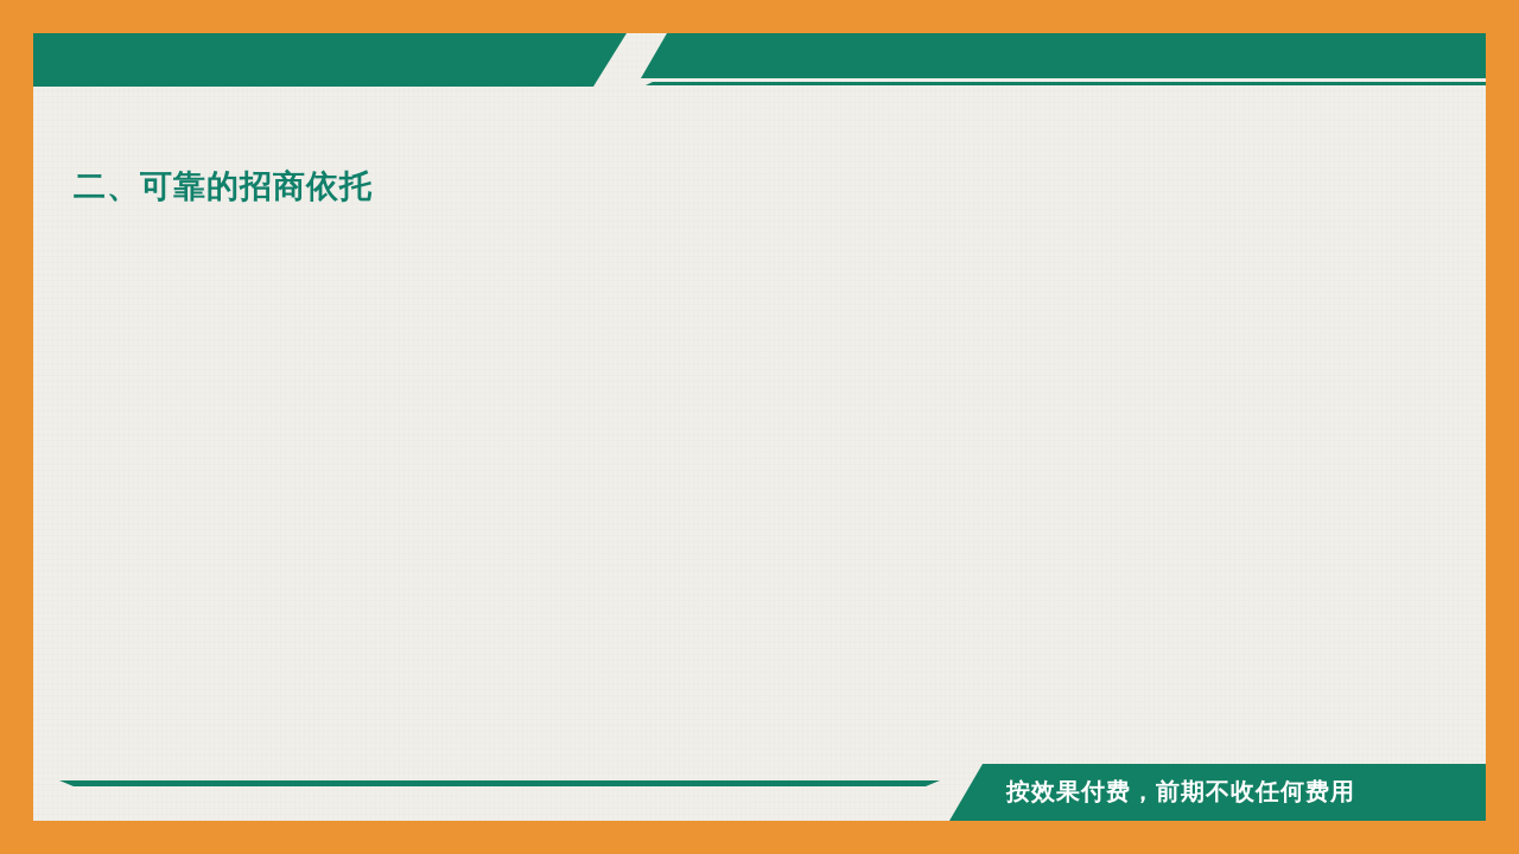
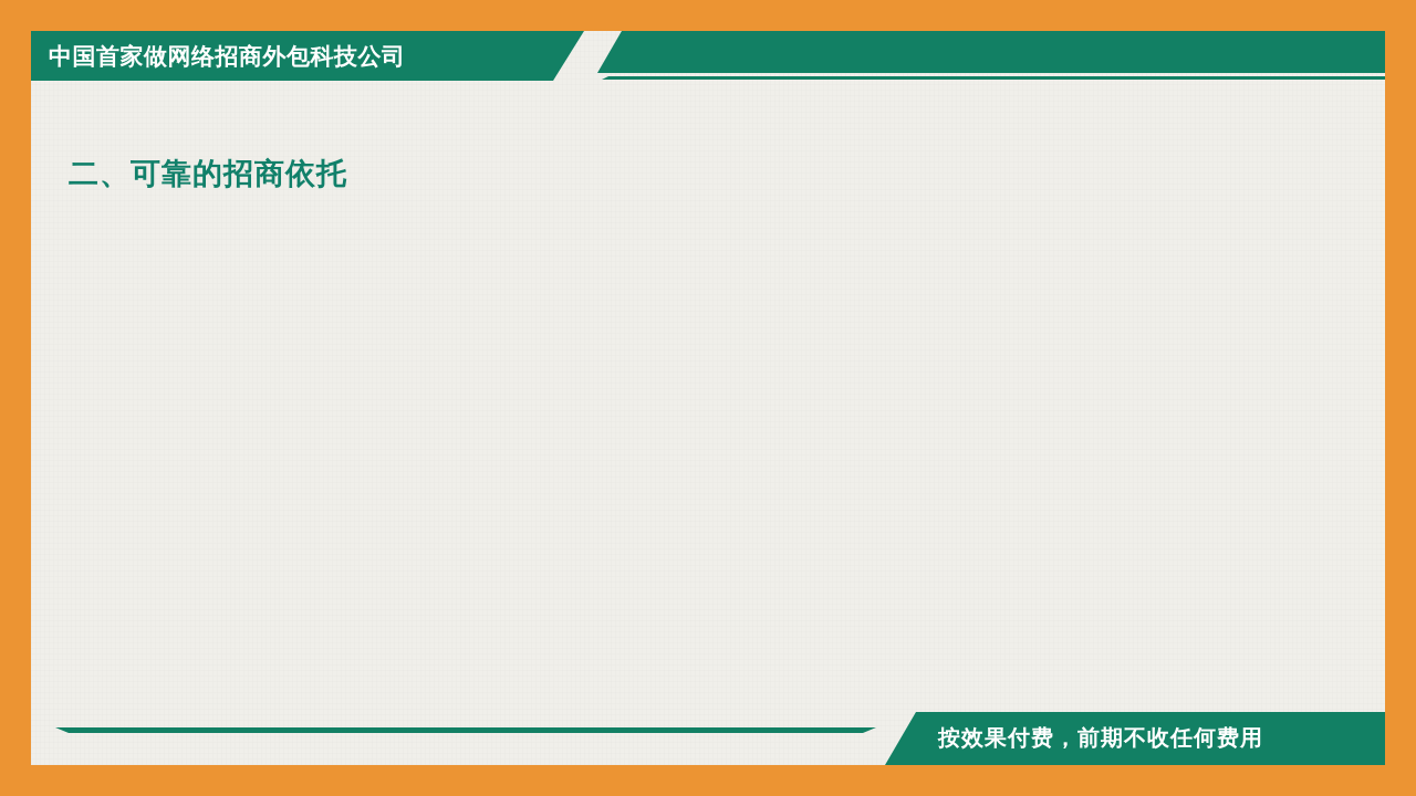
+ 中国首家做网络招商外包科技公司
  二、可靠的招商依托
  按效果付费，前期不收任何费用
